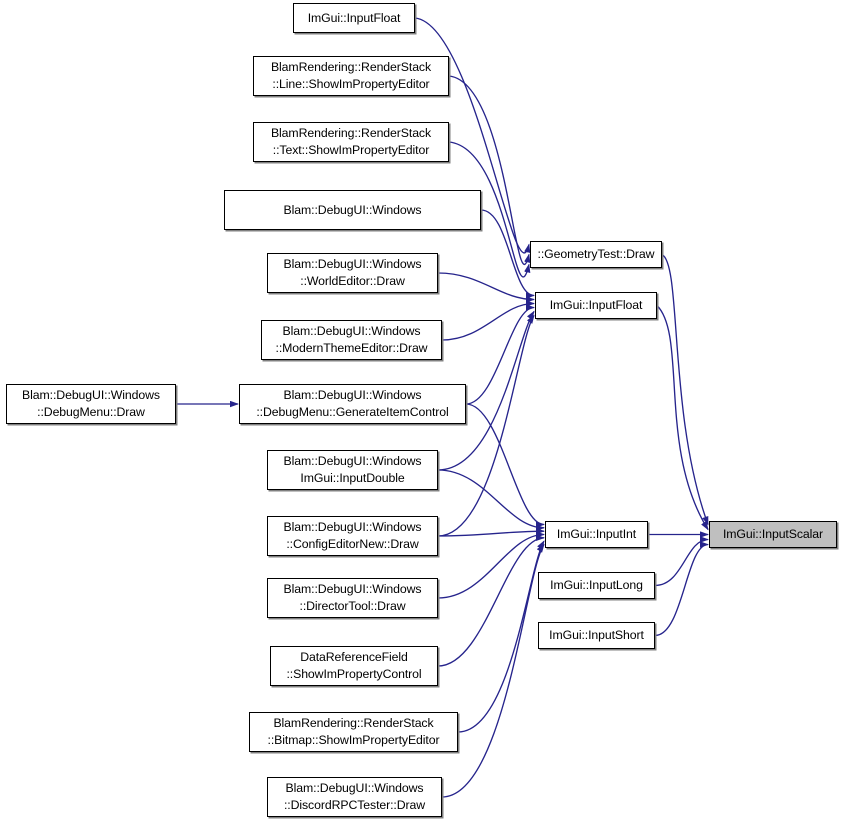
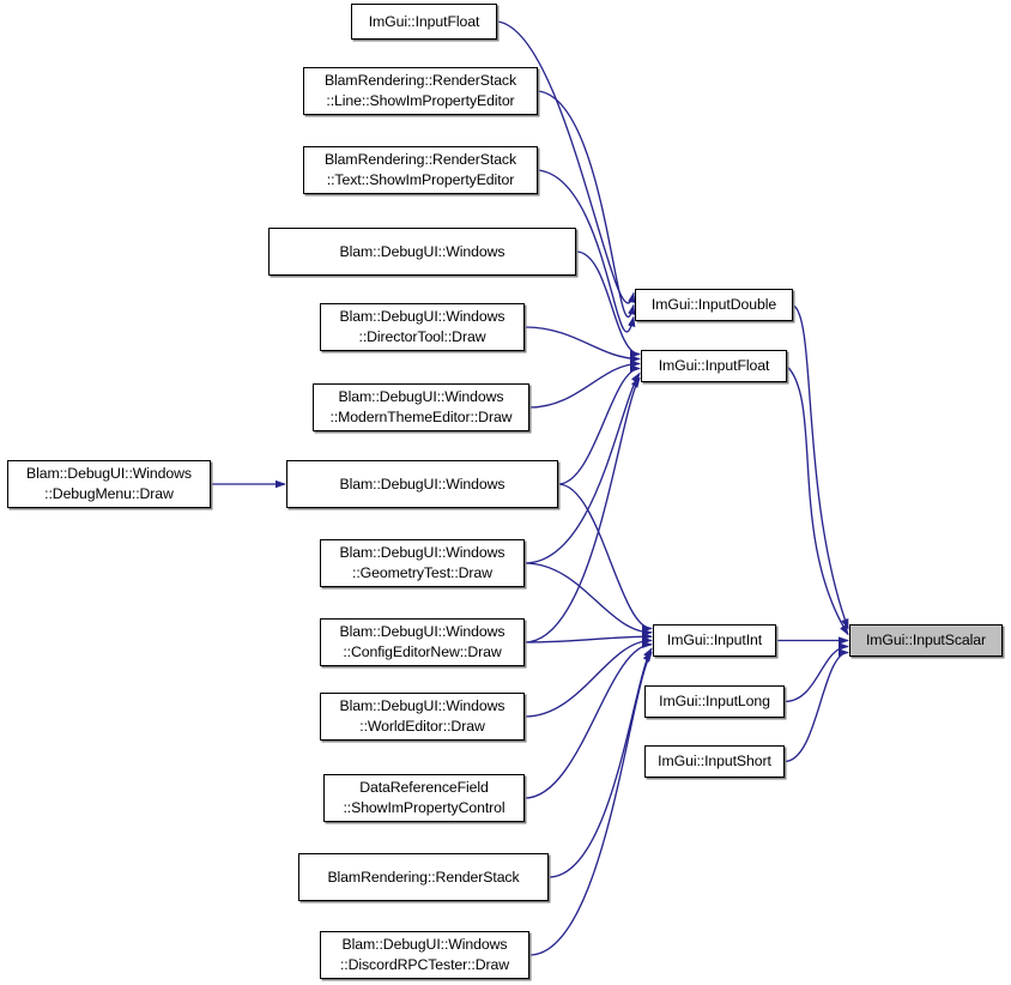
  ImGui::InputFloat
  BlamRendering::RenderStack
  ::Line::ShowImPropertyEditor
  BlamRendering::RenderStack
  ::Text::ShowImPropertyEditor
  Blam::DebugUI::Windows
  Blam::DebugUI::Windows
- ::WorldEditor::Draw
+ ::DirectorTool::Draw
  Blam::DebugUI::Windows
  ::ModernThemeEditor::Draw
  Blam::DebugUI::Windows
  ::DebugMenu::Draw
  Blam::DebugUI::Windows
- ::DebugMenu::GenerateItemControl
  Blam::DebugUI::Windows
- ImGui::InputDouble
+ ::GeometryTest::Draw
  Blam::DebugUI::Windows
  ::ConfigEditorNew::Draw
  Blam::DebugUI::Windows
- ::DirectorTool::Draw
+ ::WorldEditor::Draw
  DataReferenceField
  ::ShowImPropertyControl
  BlamRendering::RenderStack
- ::Bitmap::ShowImPropertyEditor
  Blam::DebugUI::Windows
  ::DiscordRPCTester::Draw
- ::GeometryTest::Draw
+ ImGui::InputDouble
  ImGui::InputFloat
  ImGui::InputInt
  ImGui::InputLong
  ImGui::InputShort
  ImGui::InputScalar
